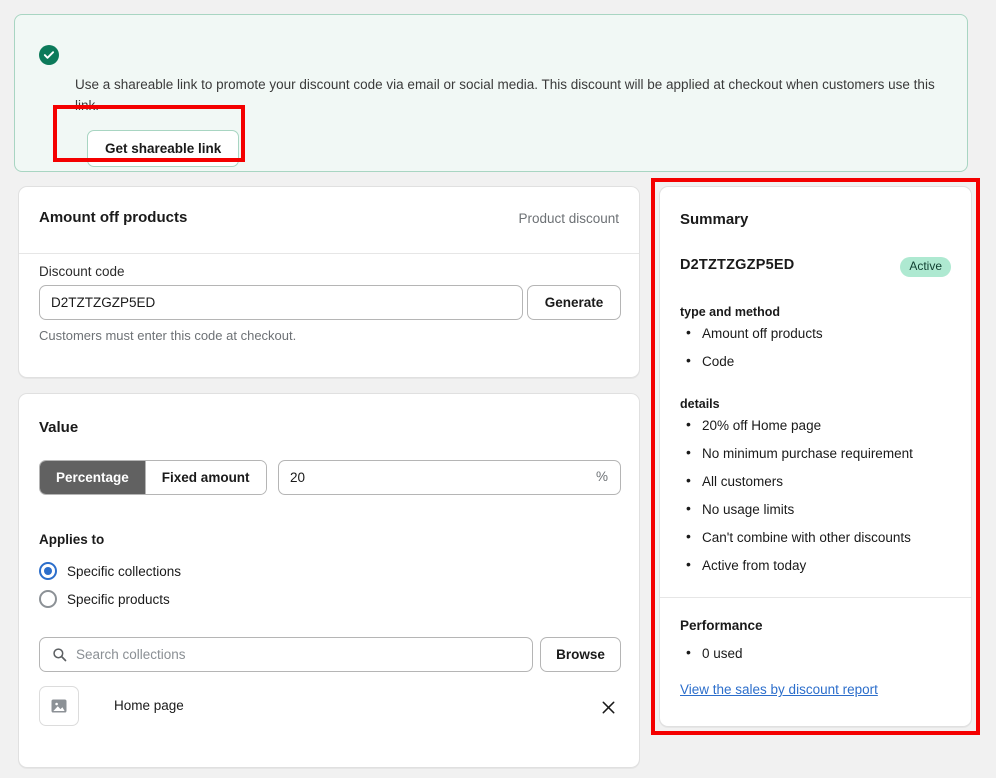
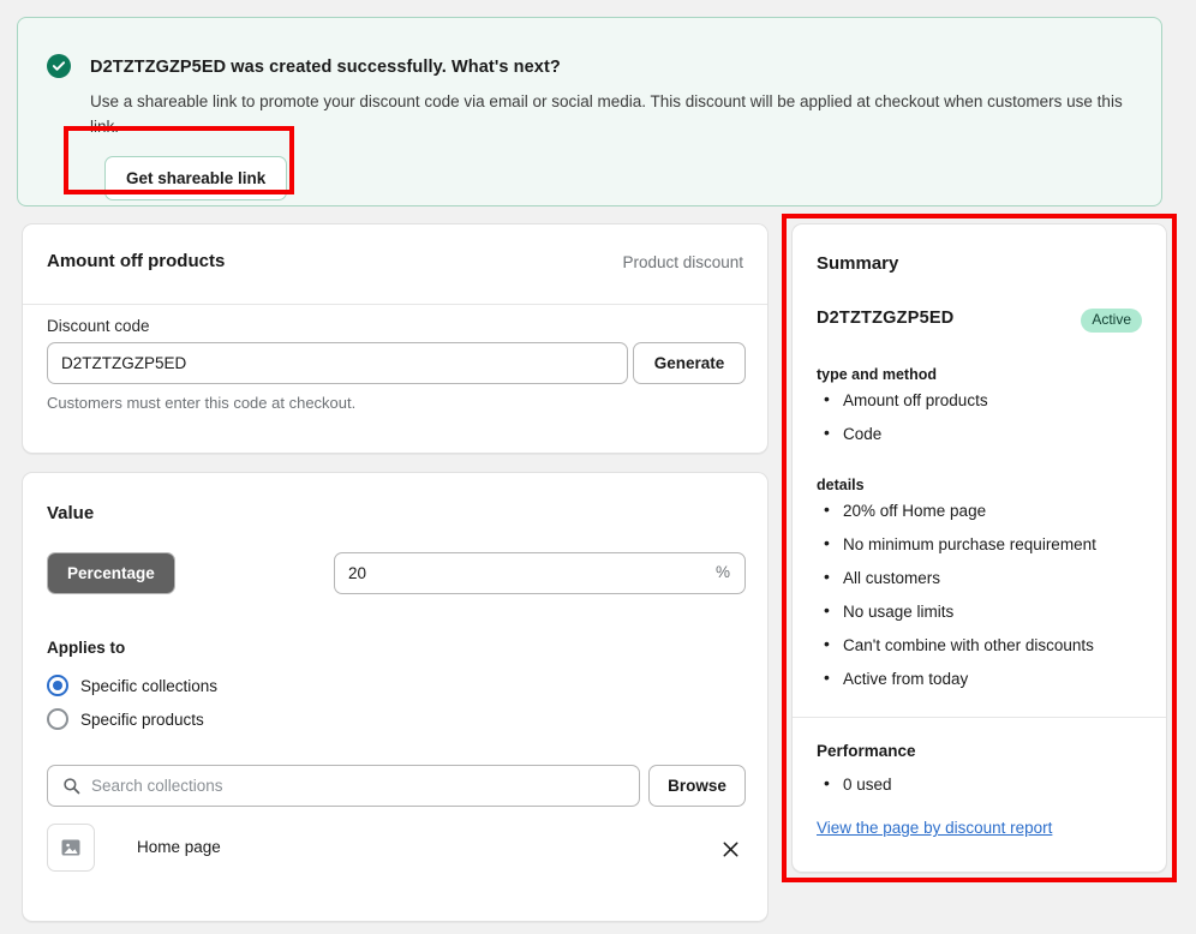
+ D2TZTZGZP5ED was created successfully. What's next?
  Use a shareable link to promote your discount code via email or social media. This discount will be applied at checkout when customers use this link.
  Get shareable link
  Amount off products
  Product discount
  Discount code
  D2TZTZGZP5ED
  Generate
  Customers must enter this code at checkout.
  Value
  Percentage
- Fixed amount
  20
  %
  Applies to
  Specific collections
  Specific products
  Search collections
  Browse
  Home page
  Summary
  D2TZTZGZP5ED
  Active
  type and method
  Amount off products
  Code
  details
  20% off Home page
  No minimum purchase requirement
  All customers
  No usage limits
  Can't combine with other discounts
  Active from today
  Performance
  0 used
- View the sales by discount report
+ View the page by discount report
